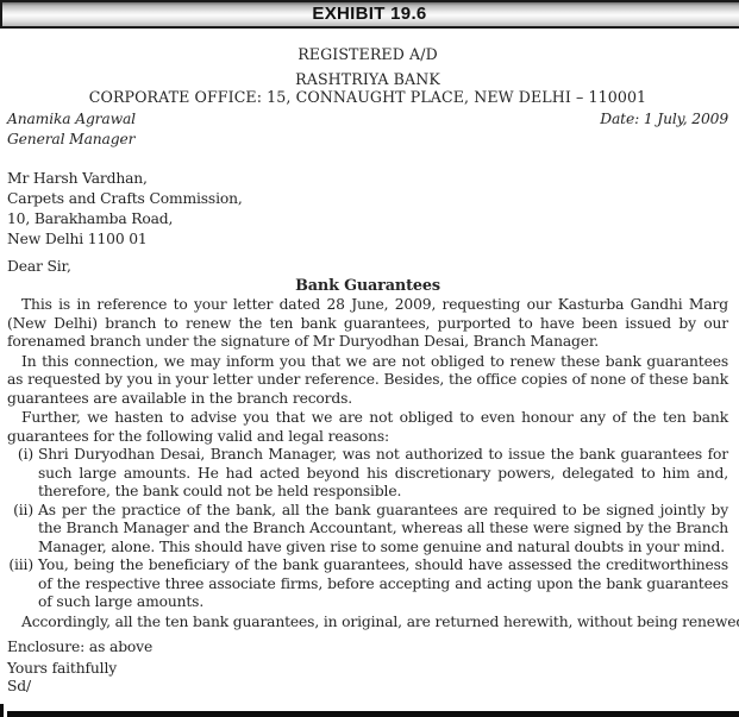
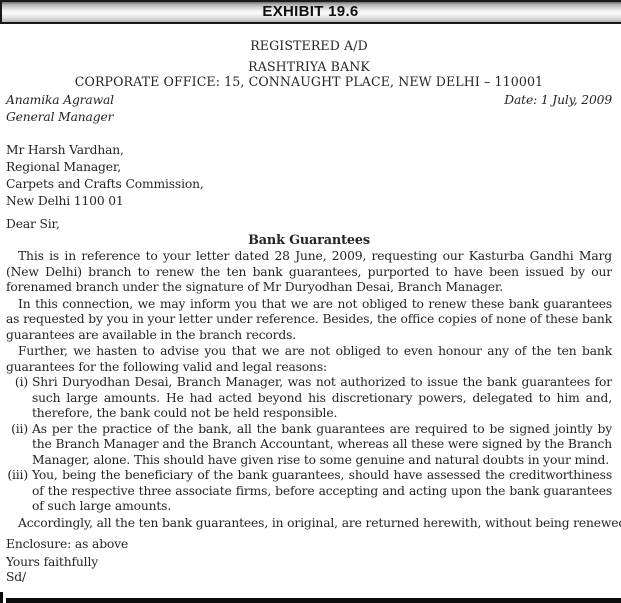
  EXHIBIT 19.6
  REGISTERED A/D
  RASHTRIYA BANK
  CORPORATE OFFICE: 15, CONNAUGHT PLACE, NEW DELHI – 110001
  Anamika Agrawal
  Date: 1 July, 2009
  General Manager
  Mr Harsh Vardhan,
+ Regional Manager,
  Carpets and Crafts Commission,
- 10, Barakhamba Road,
  New Delhi 1100 01
  Dear Sir,
  Bank Guarantees
  This is in reference to your letter dated 28 June, 2009, requesting our Kasturba Gandhi Marg (New Delhi) branch to renew the ten bank guarantees, purported to have been issued by our forenamed branch under the signature of Mr Duryodhan Desai, Branch Manager.
  In this connection, we may inform you that we are not obliged to renew these bank guarantees as requested by you in your letter under reference. Besides, the office copies of none of these bank guarantees are available in the branch records.
  Further, we hasten to advise you that we are not obliged to even honour any of the ten bank guarantees for the following valid and legal reasons:
  (i)
  Shri Duryodhan Desai, Branch Manager, was not authorized to issue the bank guarantees for such large amounts. He had acted beyond his discretionary powers, delegated to him and, therefore, the bank could not be held responsible.
  (ii)
  As per the practice of the bank, all the bank guarantees are required to be signed jointly by the Branch Manager and the Branch Accountant, whereas all these were signed by the Branch Manager, alone. This should have given rise to some genuine and natural doubts in your mind.
  (iii)
  You, being the beneficiary of the bank guarantees, should have assessed the creditworthiness of the respective three associate firms, before accepting and acting upon the bank guarantees of such large amounts.
  Accordingly, all the ten bank guarantees, in original, are returned herewith, without being renewe
  Enclosure: as above
  Yours faithfully
  Sd/
